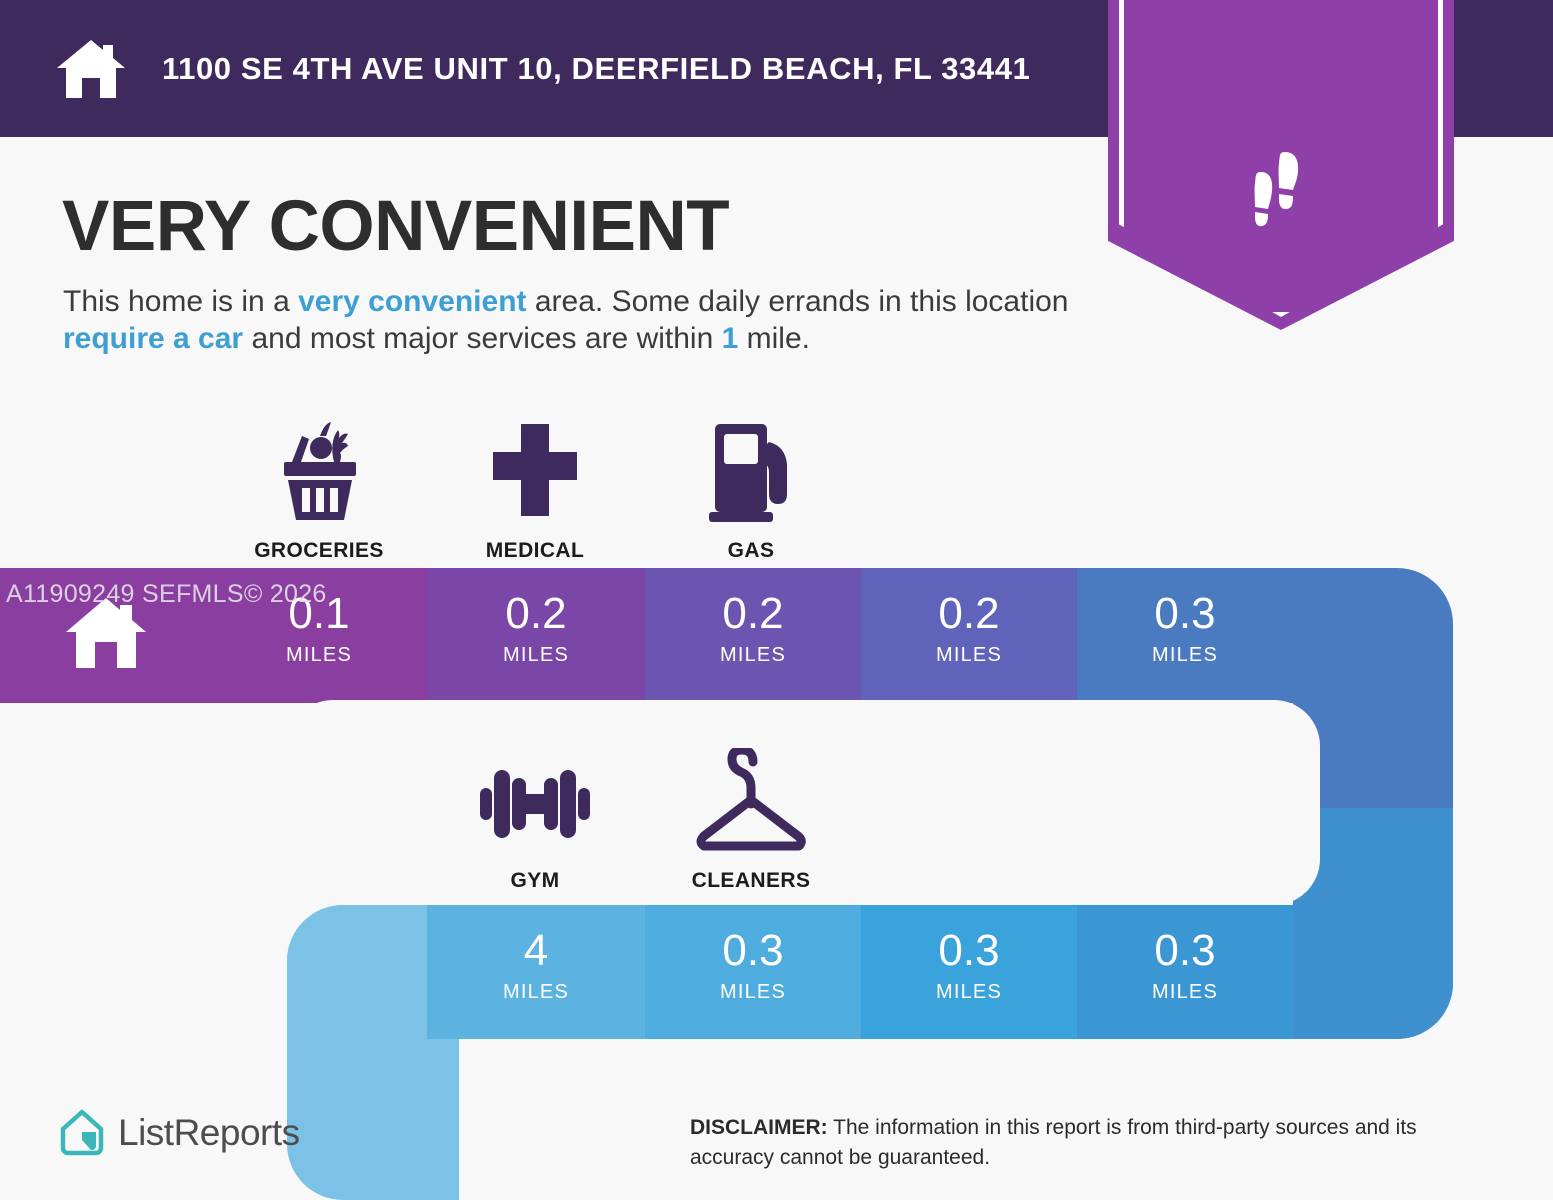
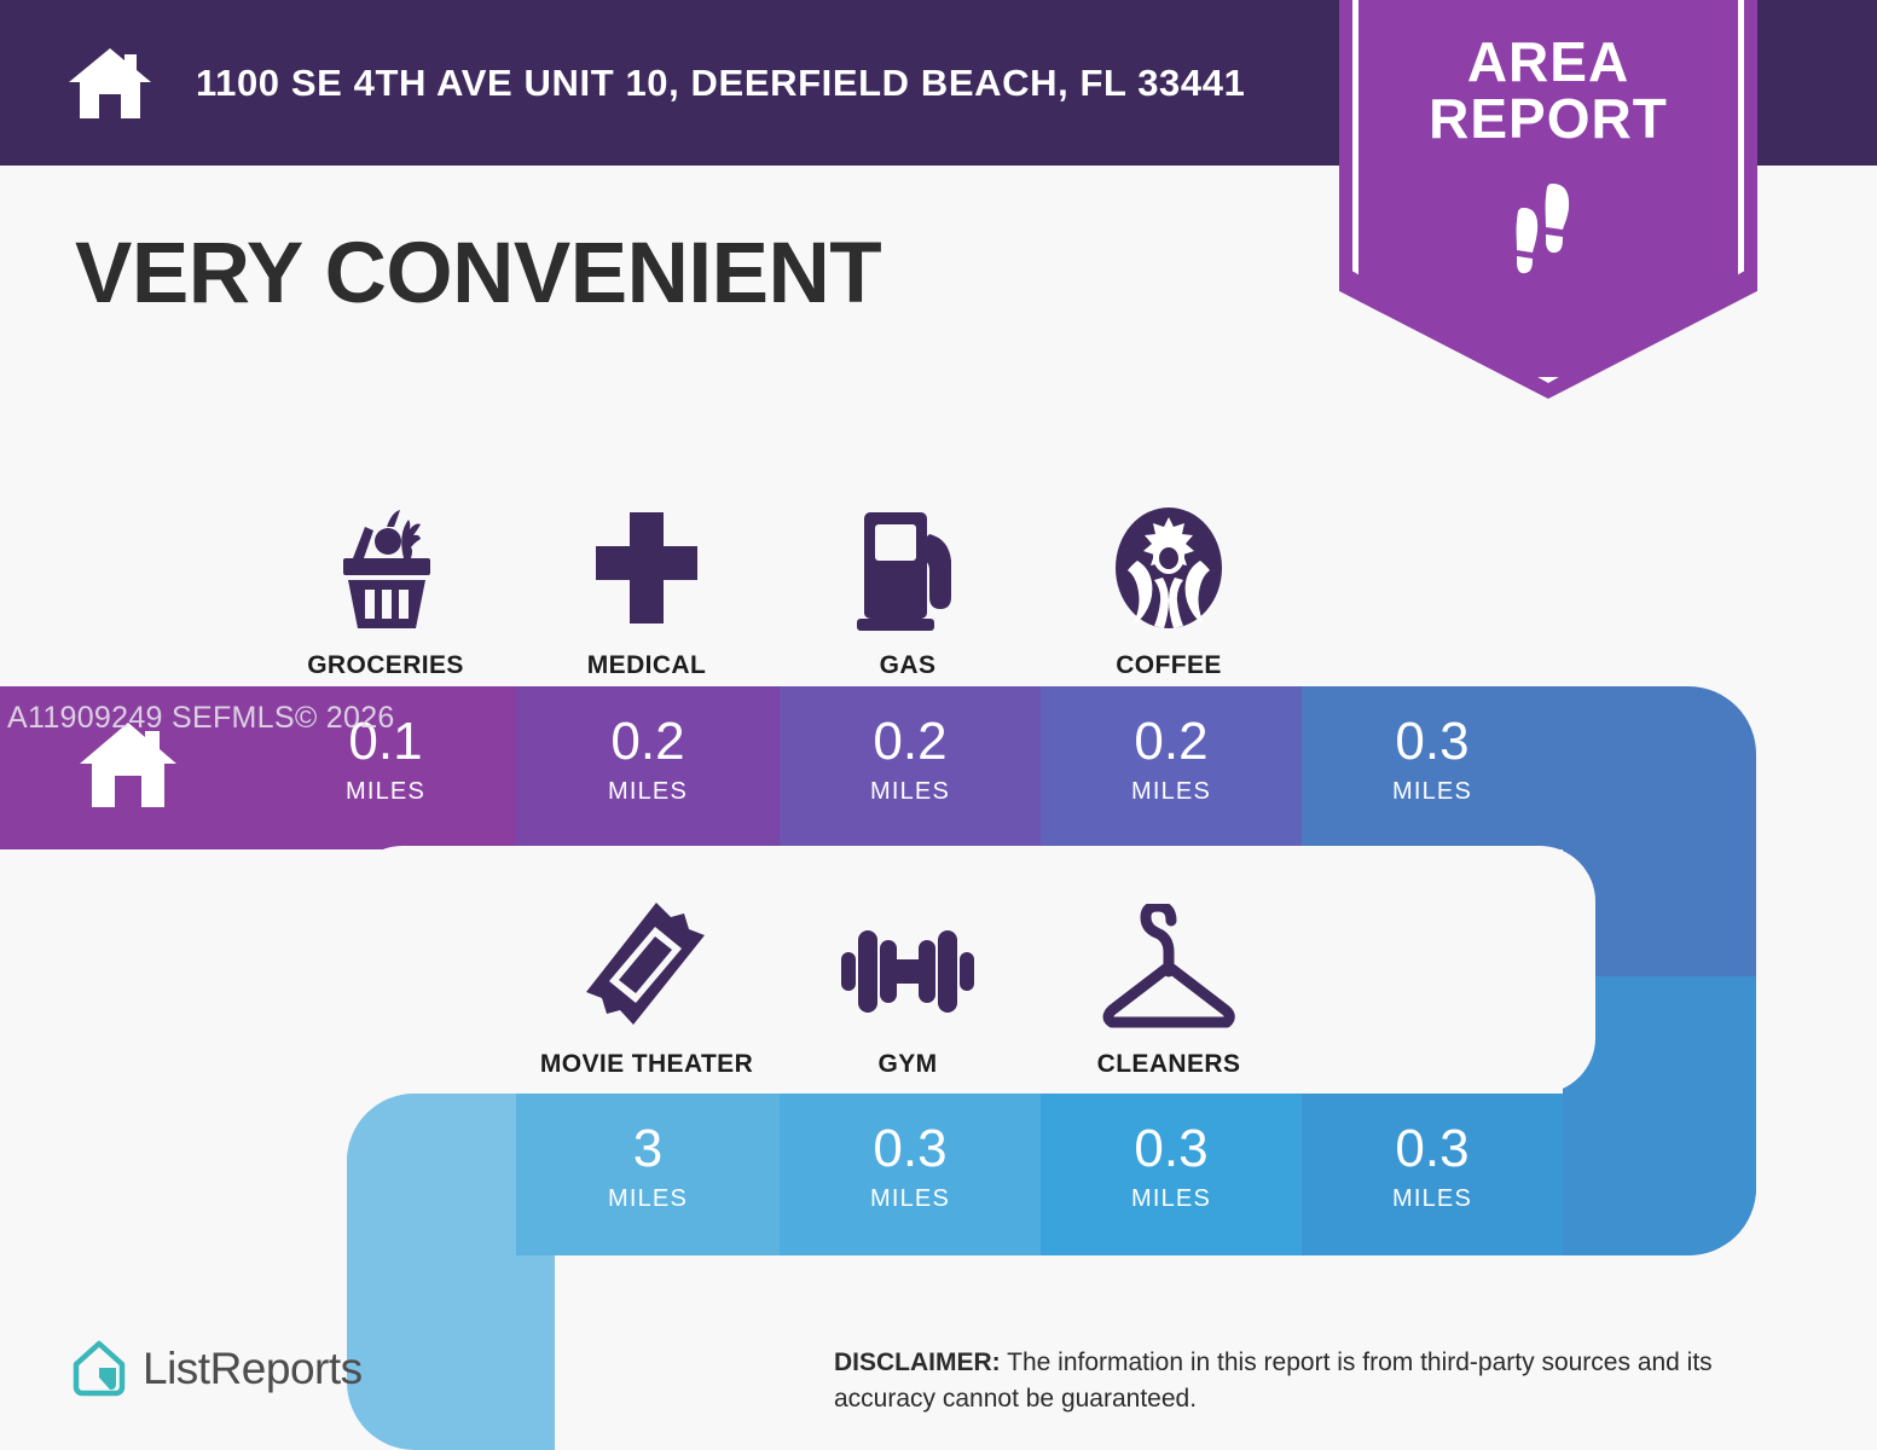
  1100 SE 4TH AVE UNIT 10, DEERFIELD BEACH, FL 33441
+ AREA
+ REPORT
  VERY CONVENIENT
- This home is in a very convenient area. Some daily errands in this location require a car and most major services are within 1 mile.
  0.1
  MILES
  0.2
  MILES
  0.2
  MILES
  0.2
  MILES
  0.3
  MILES
- 4
+ 3
  MILES
  0.3
  MILES
  0.3
  MILES
  0.3
  MILES
  GROCERIES
  MEDICAL
  GAS
+ COFFEE
+ MOVIE THEATER
  GYM
  CLEANERS
  A11909249 SEFMLS© 2026
  ListReports
  DISCLAIMER: The information in this report is from third-party sources and its accuracy cannot be guaranteed.
